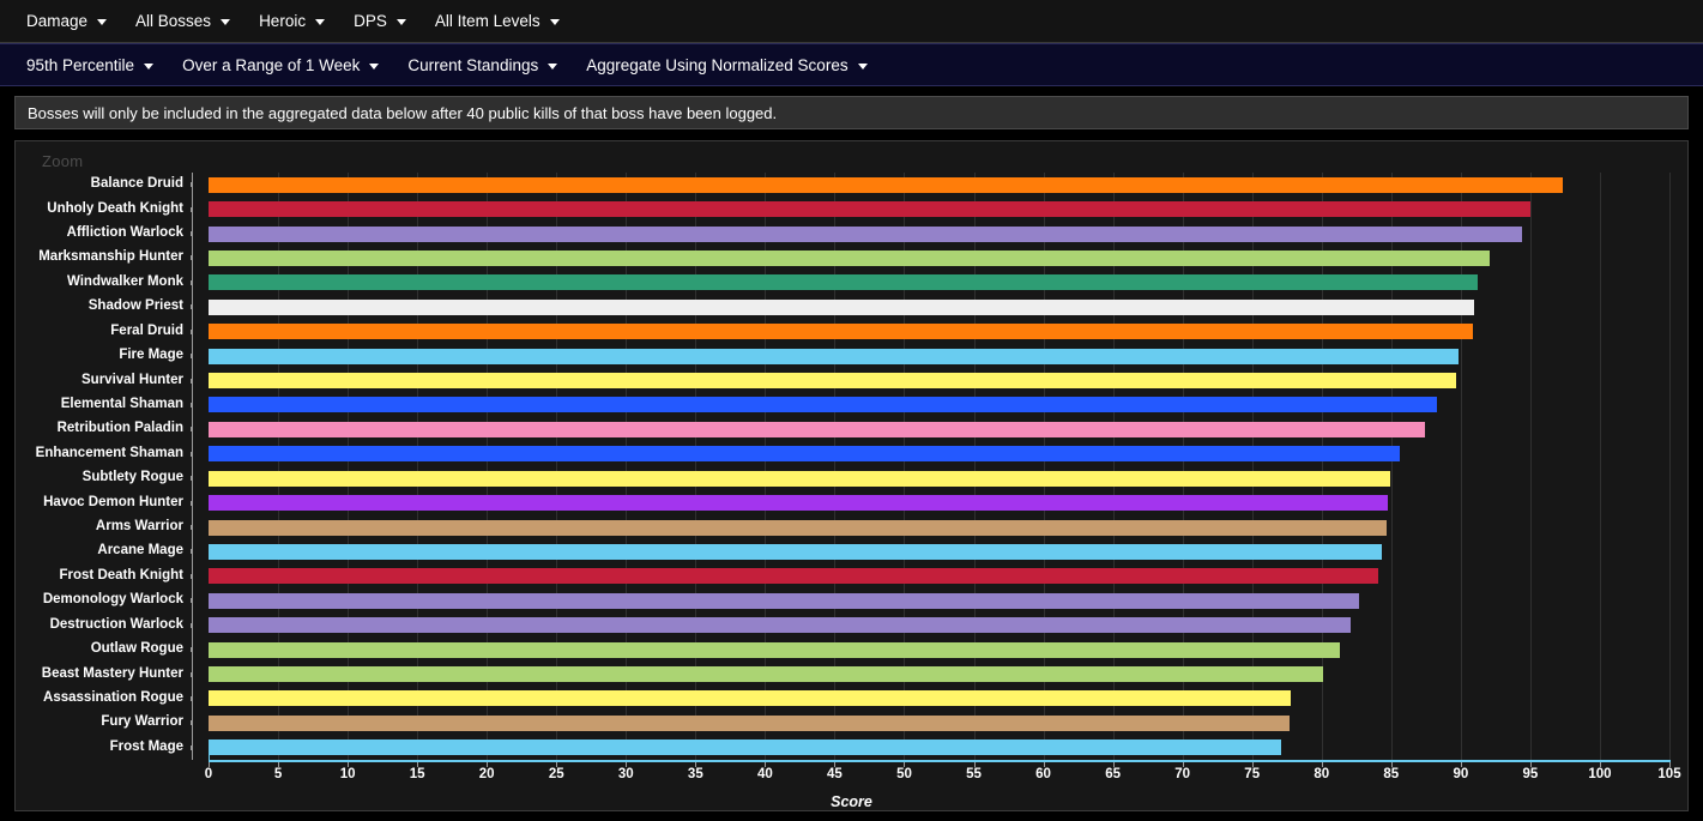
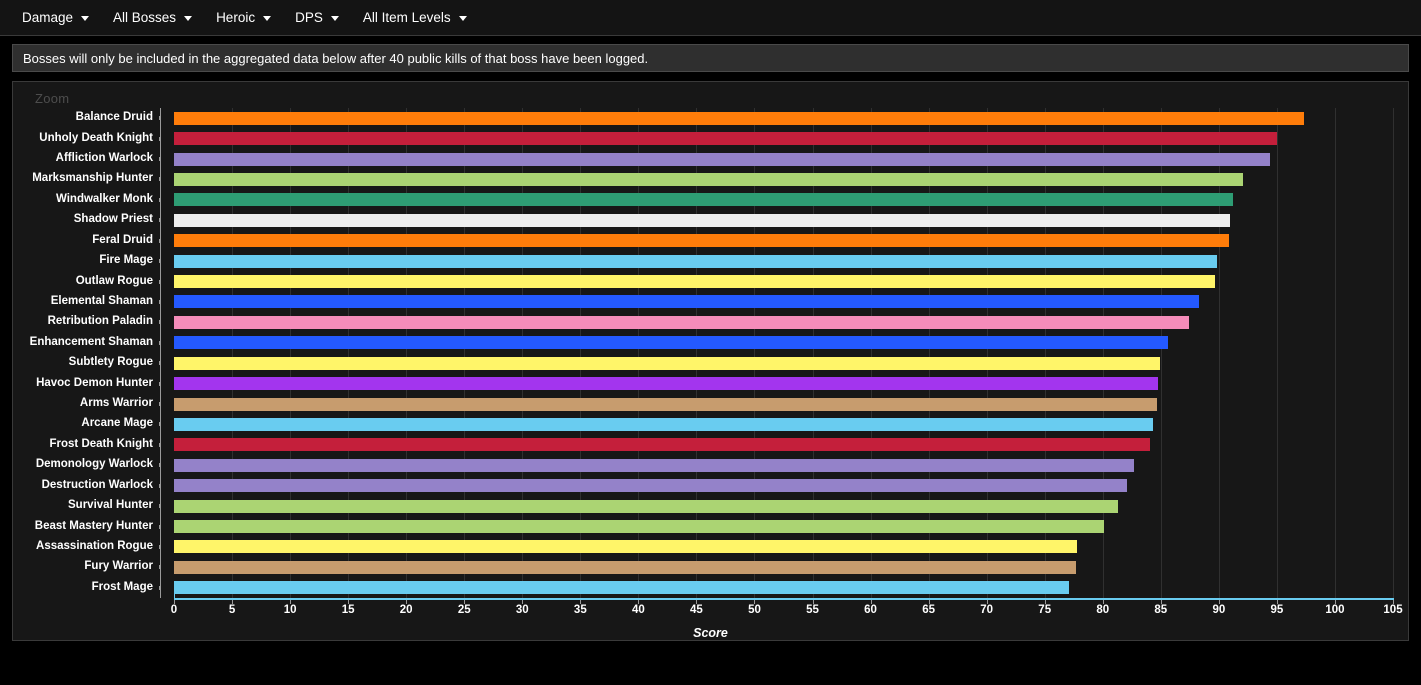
  Damage
  All Bosses
  Heroic
  DPS
  All Item Levels
- 95th Percentile
- Over a Range of 1 Week
- Current Standings
- Aggregate Using Normalized Scores
  Bosses will only be included in the aggregated data below after 40 public kills of that boss have been logged.
  Zoom
  Balance Druid
  Unholy Death Knight
  Affliction Warlock
  Marksmanship Hunter
  Windwalker Monk
  Shadow Priest
  Feral Druid
  Fire Mage
- Survival Hunter
+ Outlaw Rogue
  Elemental Shaman
  Retribution Paladin
  Enhancement Shaman
  Subtlety Rogue
  Havoc Demon Hunter
  Arms Warrior
  Arcane Mage
  Frost Death Knight
  Demonology Warlock
  Destruction Warlock
- Outlaw Rogue
+ Survival Hunter
  Beast Mastery Hunter
  Assassination Rogue
  Fury Warrior
  Frost Mage
  0
  5
  10
  15
  20
  25
  30
  35
  40
  45
  50
  55
  60
  65
  70
  75
  80
  85
  90
  95
  100
  105
  Score
